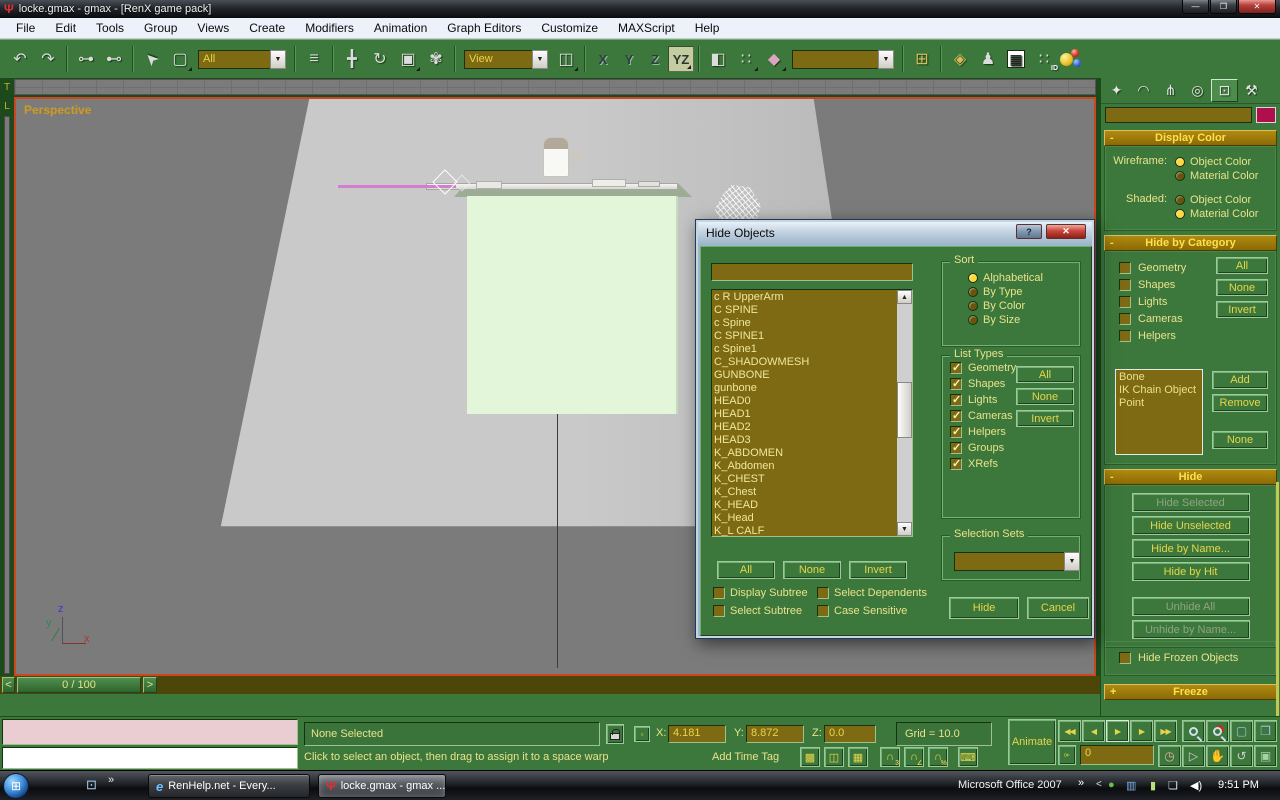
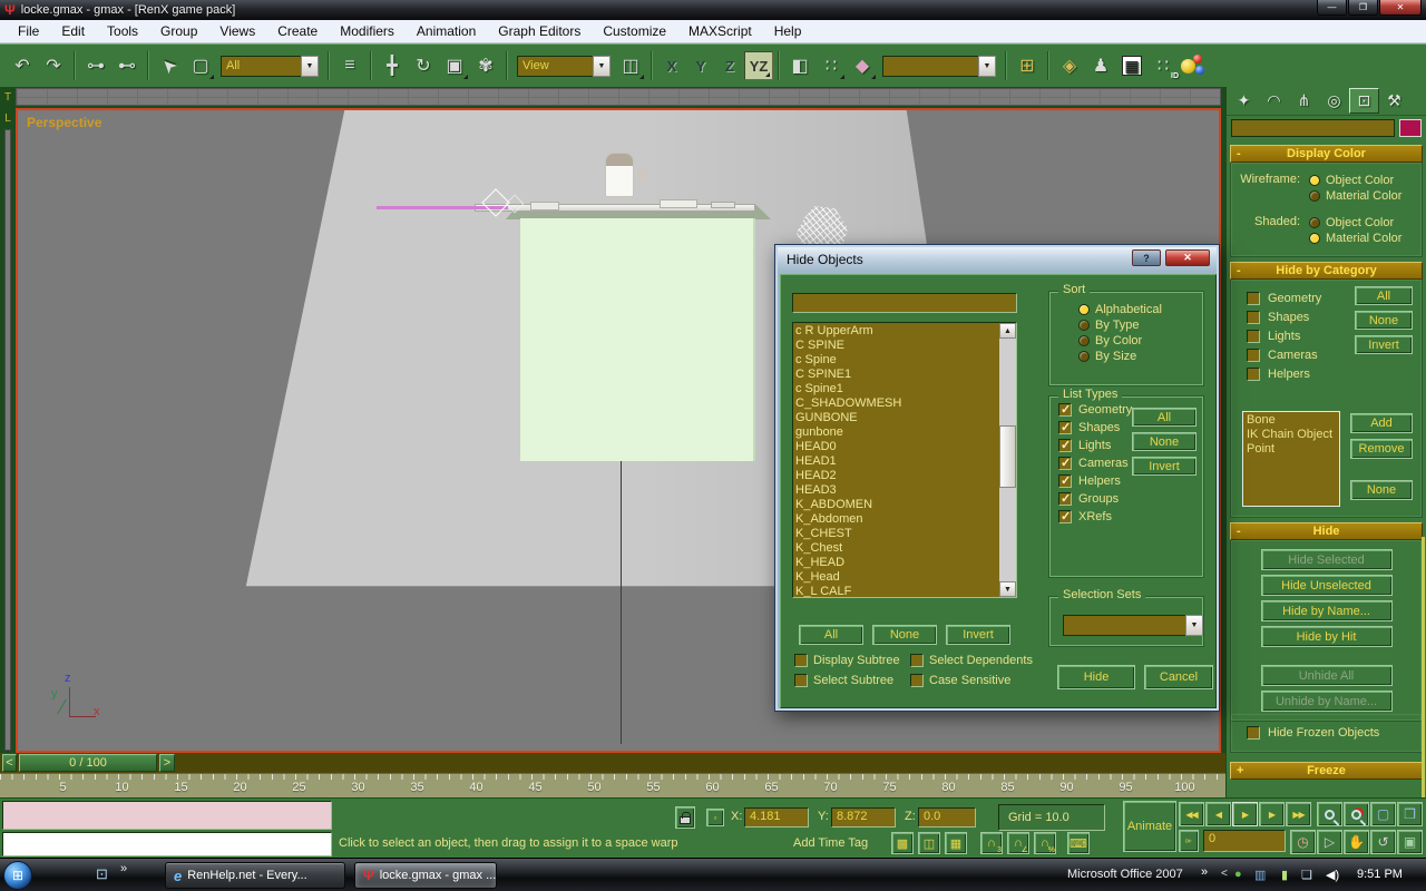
  Ψ
  locke.gmax - gmax - [RenX game pack]
  —
  ❐
  ✕
  File
  Edit
  Tools
  Group
  Views
  Create
  Modifiers
  Animation
  Graph Editors
  Customize
  MAXScript
  Help
  ↶
  ↷
  ⊶
  ⊷
  ▢
  All
  ≡
  ╋
  ↻
  ▣
  ✾
  View
  ◫
  X
  Y
  Z
  YZ
  ◧
  ∷
  ◆
  ⊞
  ◈
  ♟
  ▦
  ∷
  T
  L
  Perspective
  z
  y
  x
  <
  0 / 100
  >
+ 5
+ 10
+ 15
+ 20
+ 25
+ 30
+ 35
+ 40
+ 45
+ 50
+ 55
+ 60
+ 65
+ 70
+ 75
+ 80
+ 85
+ 90
+ 95
+ 100
  ✦
  ◠
  ⋔
  ◎
  ⊡
  ⚒
  -
  Display Color
  Wireframe:
  Object Color
  Material Color
  Shaded:
  Object Color
  Material Color
  -
  Hide by Category
  Geometry
  Shapes
  Lights
  Cameras
  Helpers
  All
  None
  Invert
  Bone
  IK Chain Object
  Point
  Add
  Remove
  None
  -
  Hide
  Hide Selected
  Hide Unselected
  Hide by Name...
  Hide by Hit
  Unhide All
  Unhide by Name...
  Hide Frozen Objects
  +
  Freeze
  Hide Objects
  ?
  ✕
  c R UpperArm
  C SPINE
  c Spine
  C SPINE1
  c Spine1
  C_SHADOWMESH
  GUNBONE
  gunbone
  HEAD0
  HEAD1
  HEAD2
  HEAD3
  K_ABDOMEN
  K_Abdomen
  K_CHEST
  K_Chest
  K_HEAD
  K_Head
  K_L CALF
  Sort
  Alphabetical
  By Type
  By Color
  By Size
  List Types
  Geometry
  Shapes
  Lights
  Cameras
  Helpers
  Groups
  XRefs
  All
  None
  Invert
  Selection Sets
  All
  None
  Invert
  Display Subtree
  Select Dependents
  Select Subtree
  Case Sensitive
  Hide
  Cancel
- None Selected
  ▫
  X:
  4.181
  Y:
  8.872
  Z:
  0.0
  Grid = 10.0
  Animate
  Click to select an object, then drag to assign it to a space warp
  Add Time Tag
  ▩
  ◫
  ▦
  ∩
  ∩
  ∩
  ⌨
  ◀◀
  ◀
  ▶
  ▶
  ▶▶
  0
  ▢
  ❒
  ◷
  ▷
  ✋
  ↺
  ▣
  ⊞
  ⊡
  »
  e
  RenHelp.net - Every...
  Ψ
  locke.gmax - gmax ...
  Microsoft Office 2007
  »
  <
  ●
  ▥
  ▮
  ❏
  ◀)
  9:51 PM
